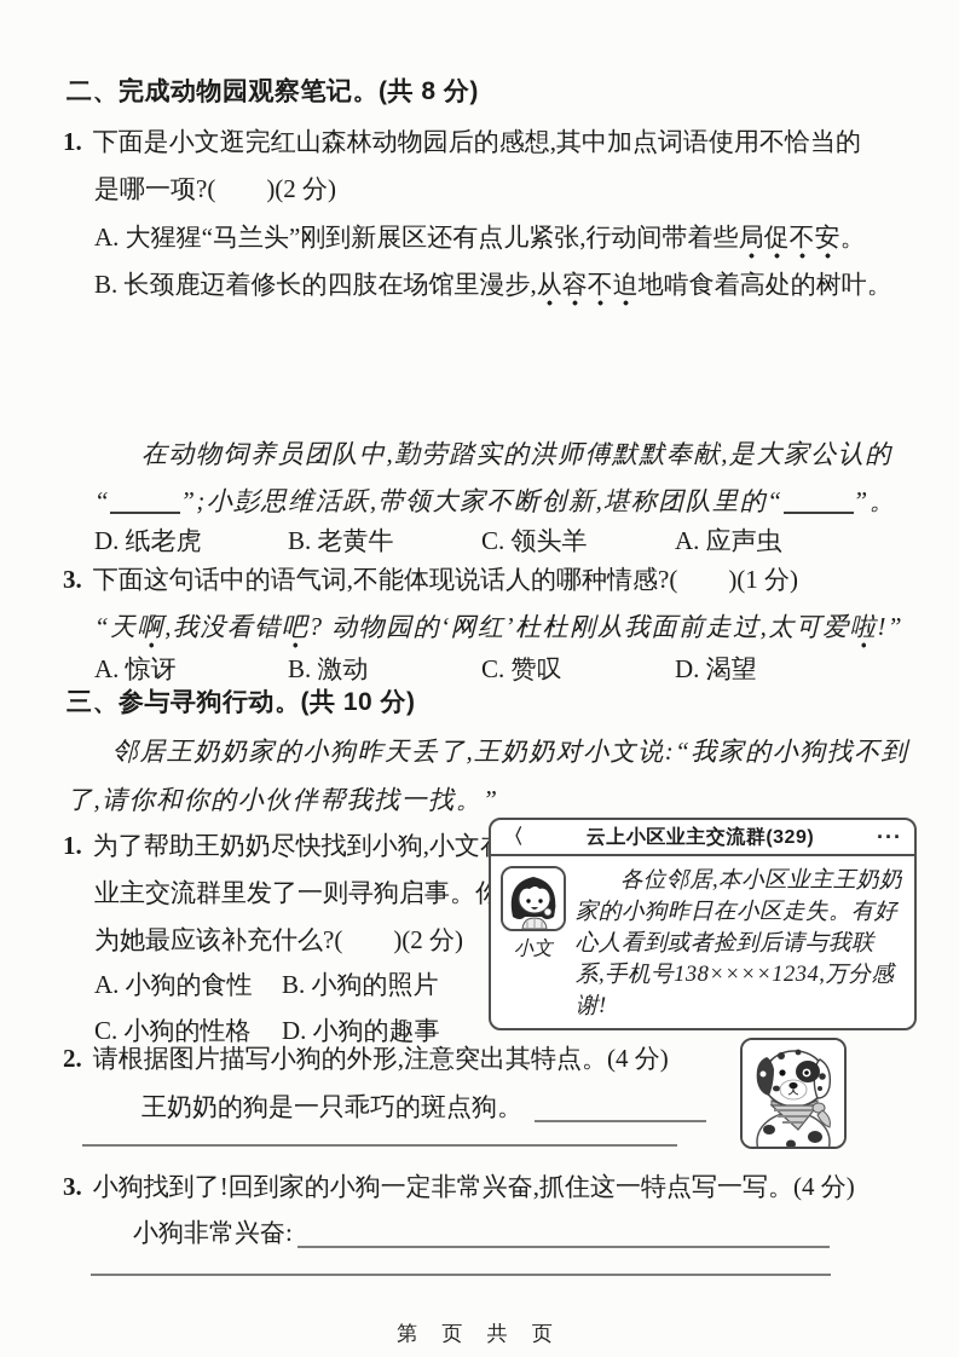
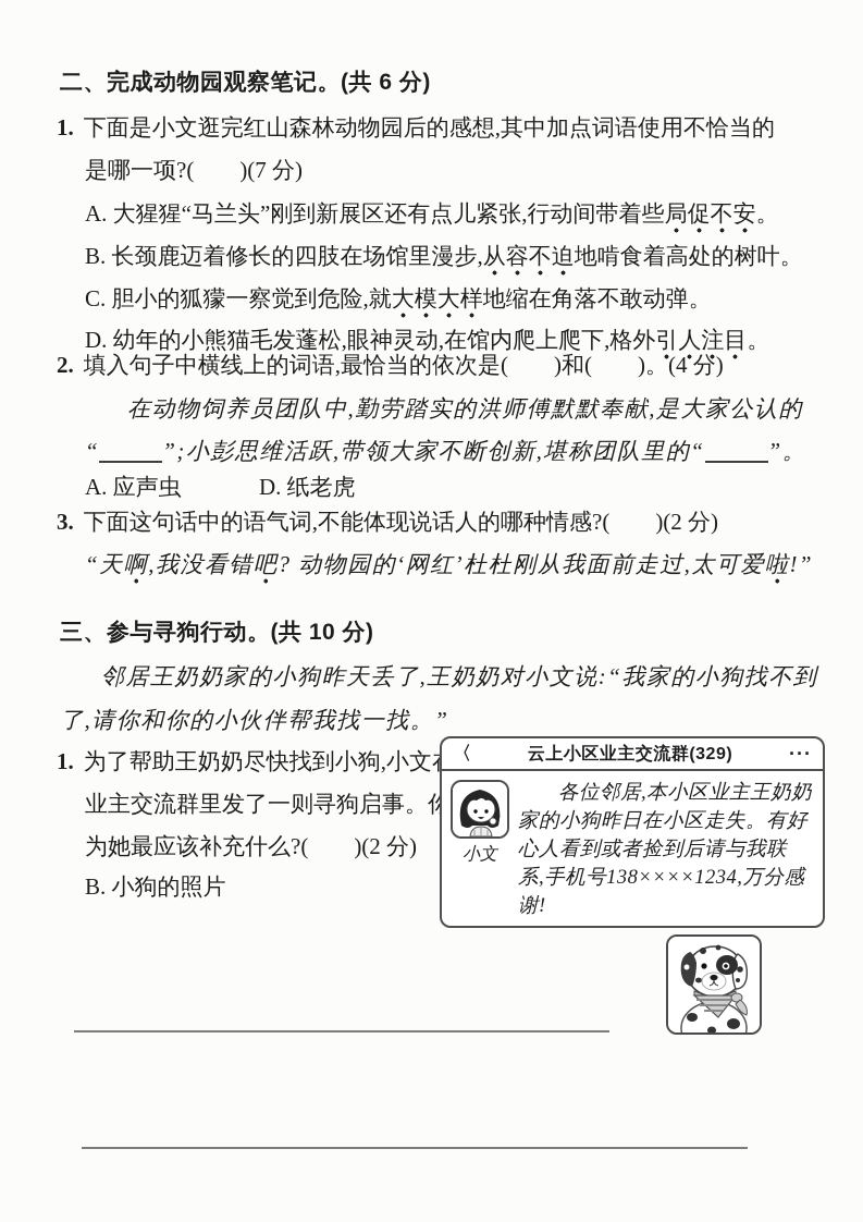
- 二、完成动物园观察笔记。(共 8 分)
+ 二、完成动物园观察笔记。(共 6 分)
  1. 下面是小文逛完红山森林动物园后的感想,其中加点词语使用不恰当的
- 是哪一项?( )(2 分)
+ 是哪一项?( )(7 分)
  A. 大猩猩“马兰头”刚到新展区还有点儿紧张,行动间带着些局促不安。
  B. 长颈鹿迈着修长的四肢在场馆里漫步,从容不迫地啃食着高处的树叶。
+ C. 胆小的狐獴一察觉到危险,就大模大样地缩在角落不敢动弹。
+ D. 幼年的小熊猫毛发蓬松,眼神灵动,在馆内爬上爬下,格外引人注目。
+ 2. 填入句子中横线上的词语,最恰当的依次是( )和( )。(4 分)
  在动物饲养员团队中,勤劳踏实的洪师傅默默奉献,是大家公认的
  “ ”;小彭思维活跃,带领大家不断创新,堪称团队里的“ ”。
- D. 纸老虎
+ A. 应声虫
- B. 老黄牛
- C. 领头羊
- A. 应声虫
+ D. 纸老虎
- 3. 下面这句话中的语气词,不能体现说话人的哪种情感?( )(1 分)
+ 3. 下面这句话中的语气词,不能体现说话人的哪种情感?( )(2 分)
  “天啊,我没看错吧? 动物园的‘网红’杜杜刚从我面前走过,太可爱啦!”
- A. 惊讶
- B. 激动
- C. 赞叹
- D. 渴望
  三、参与寻狗行动。(共 10 分)
  邻居王奶奶家的小狗昨天丢了,王奶奶对小文说:“我家的小狗找不到
  了,请你和你的小伙伴帮我找一找。”
  1. 为了帮助王奶奶尽快找到小狗,小文
  业主交流群里发了一则寻狗启事。
  为她最应该补充什么?( )(2 分)
- A. 小狗的食性
  B. 小狗的照片
- C. 小狗的性格
- D. 小狗的趣事
  〈
  云上小区业主交流群(329)
  ···
  小文
  各位邻居,本小区业主王奶奶家的小狗昨日在小区走失。有好心人看到或者捡到后请与我联系,手机号138××××1234,万分感谢!
- 2. 请根据图片描写小狗的外形,注意突出其特点。(4 分)
- 王奶奶的狗是一只乖巧的斑点狗。
- 3. 小狗找到了!回到家的小狗一定非常兴奋,抓住这一特点写一写。(4 分)
- 小狗非常兴奋:
- 第 页 共 页
